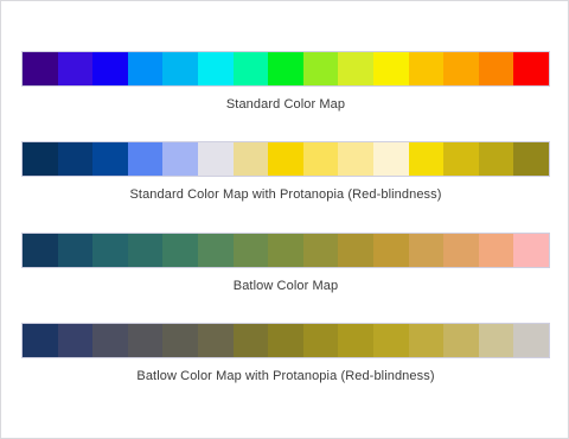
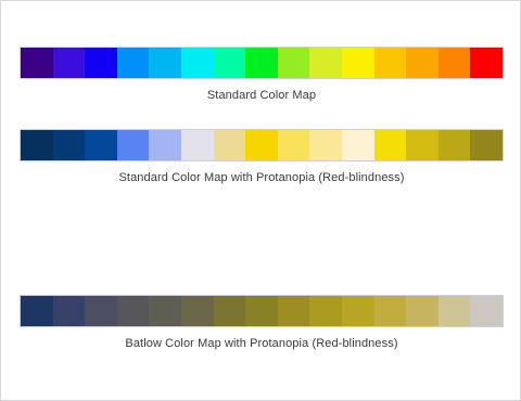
  Standard Color Map
  Standard Color Map with Protanopia (Red-blindness)
- Batlow Color Map
  Batlow Color Map with Protanopia (Red-blindness)
